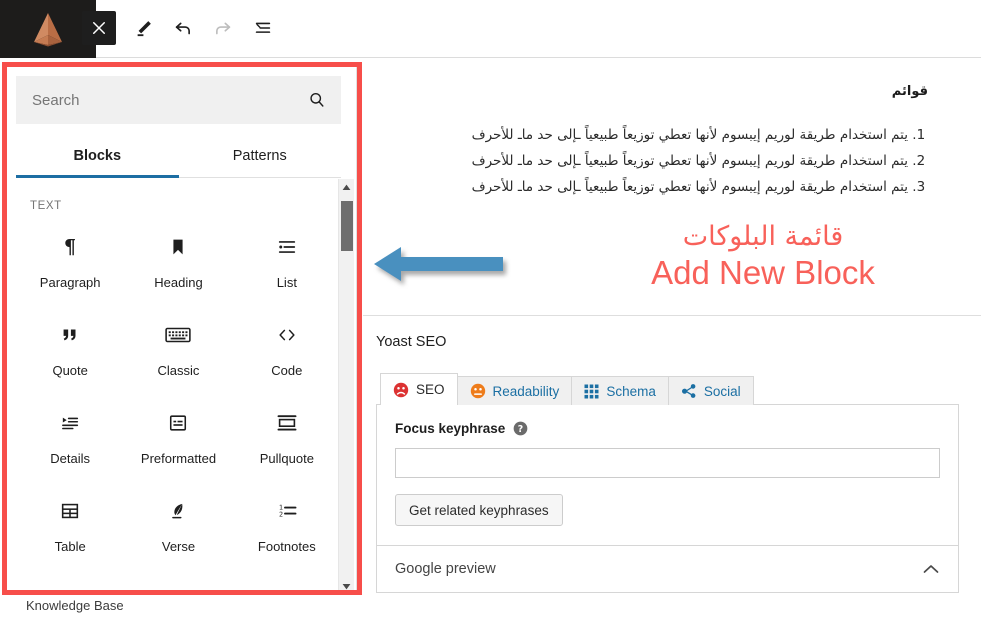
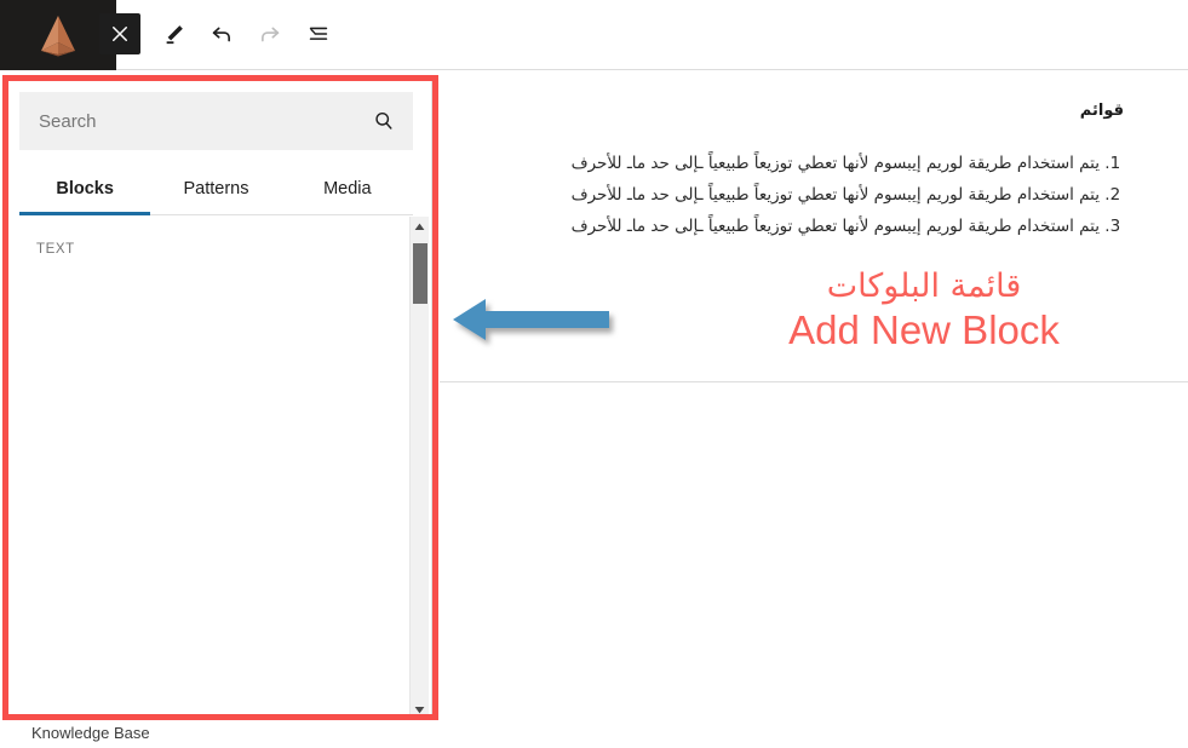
  Search
  Blocks
  Patterns
+ Media
  TEXT
- ¶
- Paragraph
- Heading
- List
- Quote
- Classic
- Code
- Details
- Preformatted
- Pullquote
- Table
- Verse
- 1
- 2
- Footnotes
  قوائم
  يتم استخدام طريقة لوريم إيبسوم لأنها تعطي توزيعاً طبيعياً ـإلى حد ماـ للأحرف
  يتم استخدام طريقة لوريم إيبسوم لأنها تعطي توزيعاً طبيعياً ـإلى حد ماـ للأحرف
  يتم استخدام طريقة لوريم إيبسوم لأنها تعطي توزيعاً طبيعياً ـإلى حد ماـ للأحرف
  قائمة البلوكات
  Add New Block
- Yoast SEO
- SEO
- Readability
- Schema
- Social
- Focus keyphrase
- ?
- Get related keyphrases
- Google preview
  Knowledge Base
